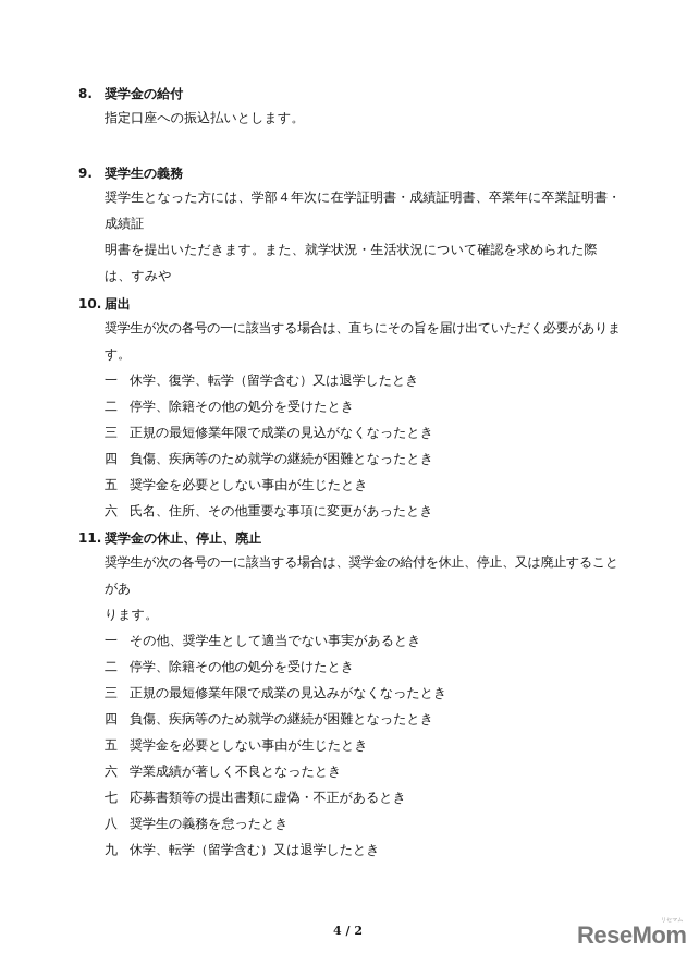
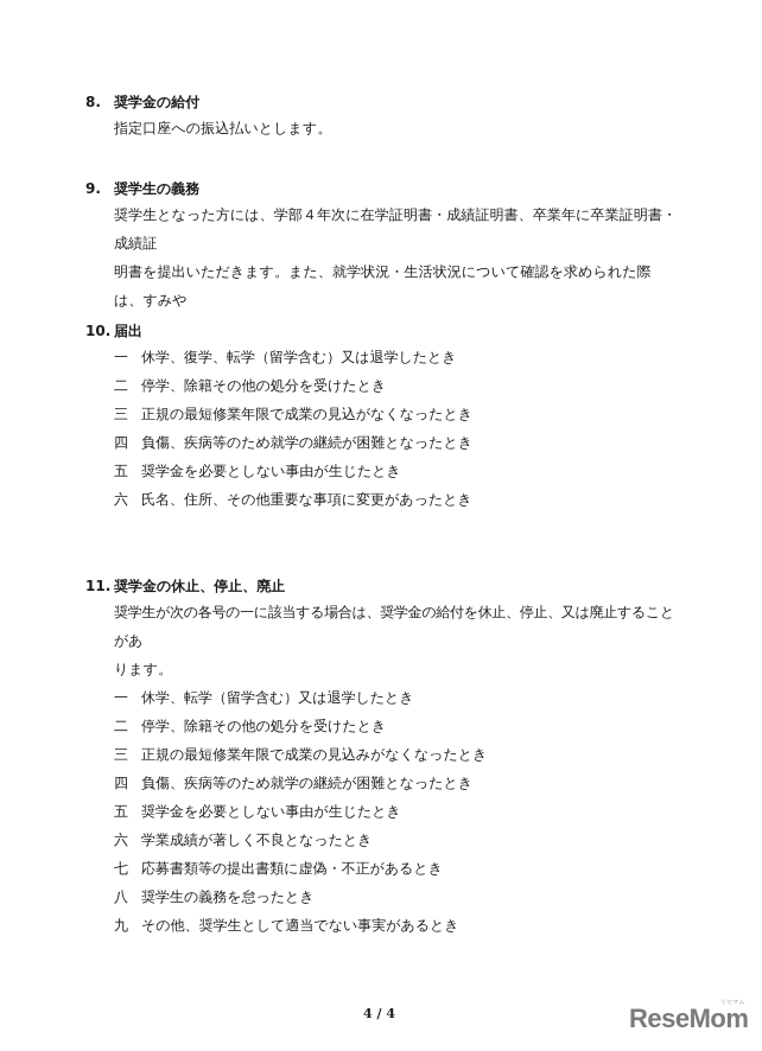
  8.
  奨学金の給付
  指定口座への振込払いとします。
  9.
  奨学生の義務
  奨学生となった方には、学部４年次に在学証明書・成績証明書、卒業年に卒業証明書・成績証
  明書を提出いただきます。また、就学状況・生活状況について確認を求められた際は、すみや
  10.
  届出
- 奨学生が次の各号の一に該当する場合は、直ちにその旨を届け出ていただく必要があります。
  一
  休学、復学、転学（留学含む）又は退学したとき
  二
  停学、除籍その他の処分を受けたとき
  三
  正規の最短修業年限で成業の見込がなくなったとき
  四
  負傷、疾病等のため就学の継続が困難となったとき
  五
  奨学金を必要としない事由が生じたとき
  六
  氏名、住所、その他重要な事項に変更があったとき
  11.
  奨学金の休止、停止、廃止
  奨学生が次の各号の一に該当する場合は、奨学金の給付を休止、停止、又は廃止することがあ
  ります。
  一
- その他、奨学生として適当でない事実があるとき
+ 休学、転学（留学含む）又は退学したとき
  二
  停学、除籍その他の処分を受けたとき
  三
  正規の最短修業年限で成業の見込みがなくなったとき
  四
  負傷、疾病等のため就学の継続が困難となったとき
  五
  奨学金を必要としない事由が生じたとき
  六
  学業成績が著しく不良となったとき
  七
  応募書類等の提出書類に虚偽・不正があるとき
  八
  奨学生の義務を怠ったとき
  九
- 休学、転学（留学含む）又は退学したとき
+ その他、奨学生として適当でない事実があるとき
- 4 / 2
+ 4 / 4
  ReseMom
